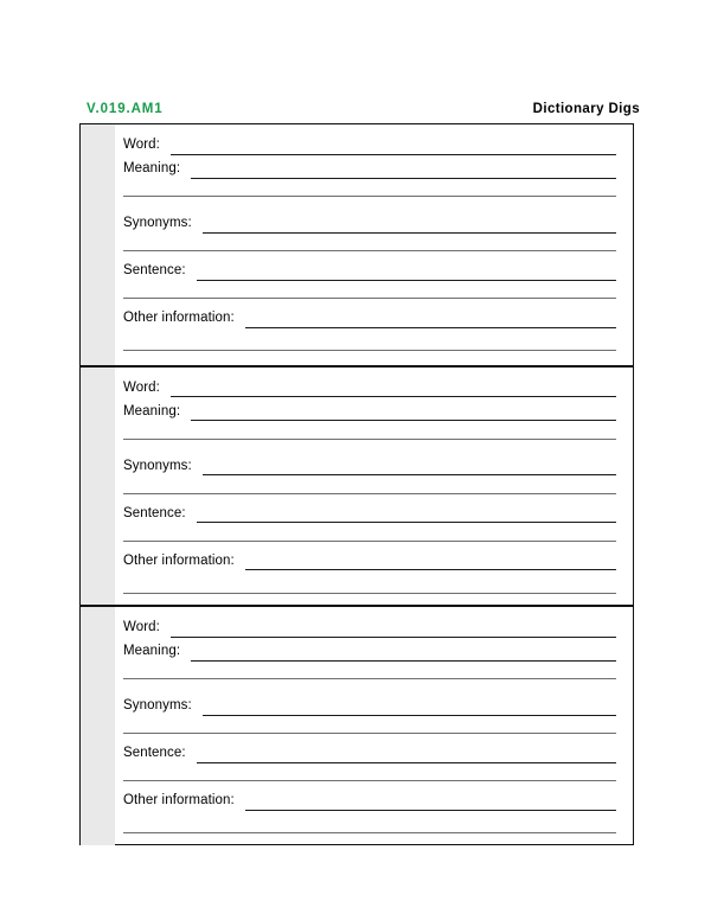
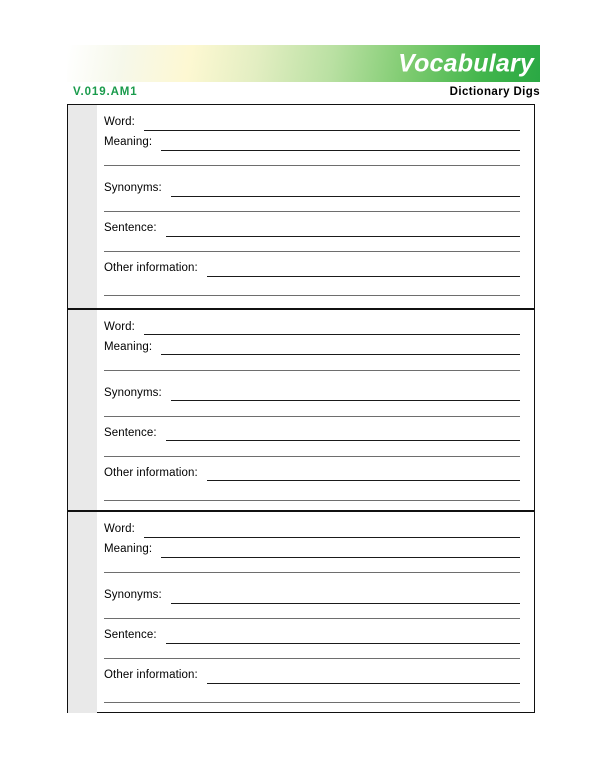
+ Vocabulary
  V.019.AM1
  Dictionary Digs
  Word:
  Meaning:
  Synonyms:
  Sentence:
  Other information:
  Word:
  Meaning:
  Synonyms:
  Sentence:
  Other information:
  Word:
  Meaning:
  Synonyms:
  Sentence:
  Other information:
